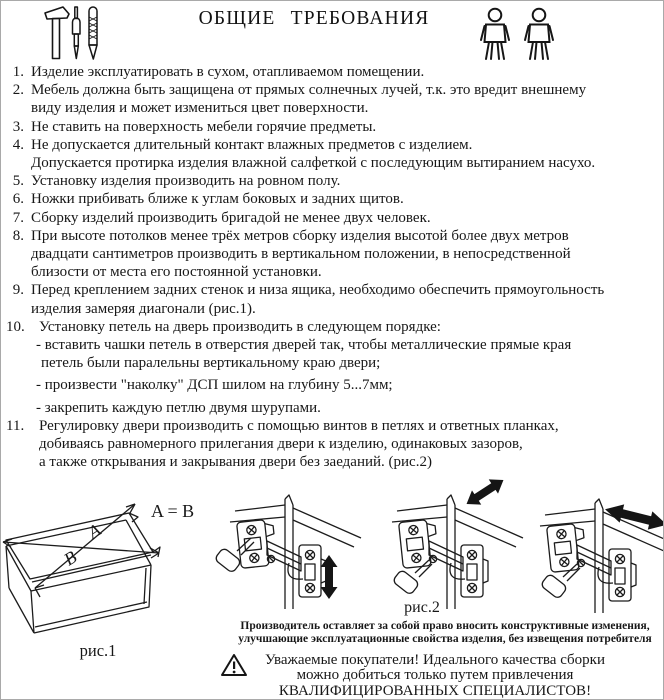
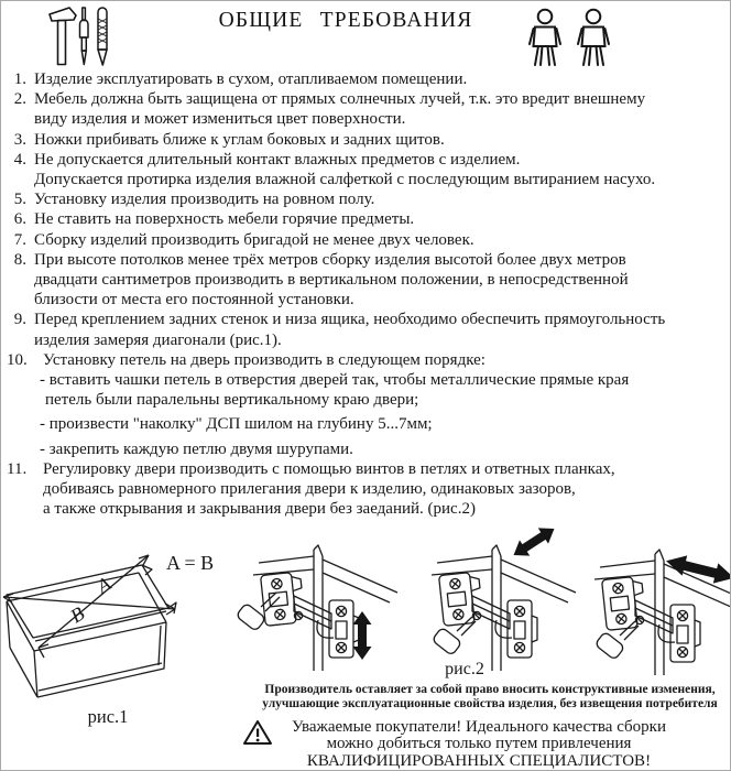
  ОБЩИЕ ТРЕБОВАНИЯ
  1.
  Изделие эксплуатировать в сухом, отапливаемом помещении.
  2.
  Мебель должна быть защищена от прямых солнечных лучей, т.к. это вредит внешнему
  виду изделия и может измениться цвет поверхности.
  3.
- Не ставить на поверхность мебели горячие предметы.
+ Ножки прибивать ближе к углам боковых и задних щитов.
  4.
  Не допускается длительный контакт влажных предметов с изделием.
  Допускается протирка изделия влажной салфеткой с последующим вытиранием насухо.
  5.
  Установку изделия производить на ровном полу.
  6.
- Ножки прибивать ближе к углам боковых и задних щитов.
+ Не ставить на поверхность мебели горячие предметы.
  7.
  Сборку изделий производить бригадой не менее двух человек.
  8.
  При высоте потолков менее трёх метров сборку изделия высотой более двух метров
  двадцати сантиметров производить в вертикальном положении, в непосредственной
  близости от места его постоянной установки.
  9.
  Перед креплением задних стенок и низа ящика, необходимо обеспечить прямоугольность
  изделия замеряя диагонали (рис.1).
  10.
  Установку петель на дверь производить в следующем порядке:
  - вставить чашки петель в отверстия дверей так, чтобы металлические прямые края
  петель были паралельны вертикальному краю двери;
  - произвести "наколку" ДСП шилом на глубину 5...7мм;
  - закрепить каждую петлю двумя шурупами.
  11.
  Регулировку двери производить с помощью винтов в петлях и ответных планках,
  добиваясь равномерного прилегания двери к изделию, одинаковых зазоров,
  а также открывания и закрывания двери без заеданий. (рис.2)
  A = B
  рис.1
  рис.2
  Производитель оставляет за собой право вносить конструктивные изменения,
  улучшающие эксплуатационные свойства изделия, без извещения потребителя
  Уважаемые покупатели! Идеального качества сборки
  можно добиться только путем привлечения
  КВАЛИФИЦИРОВАННЫХ СПЕЦИАЛИСТОВ!
